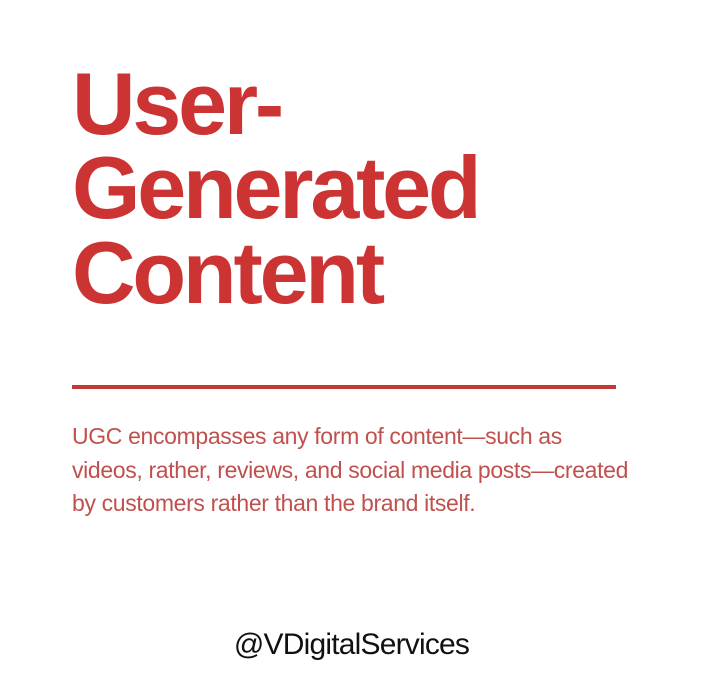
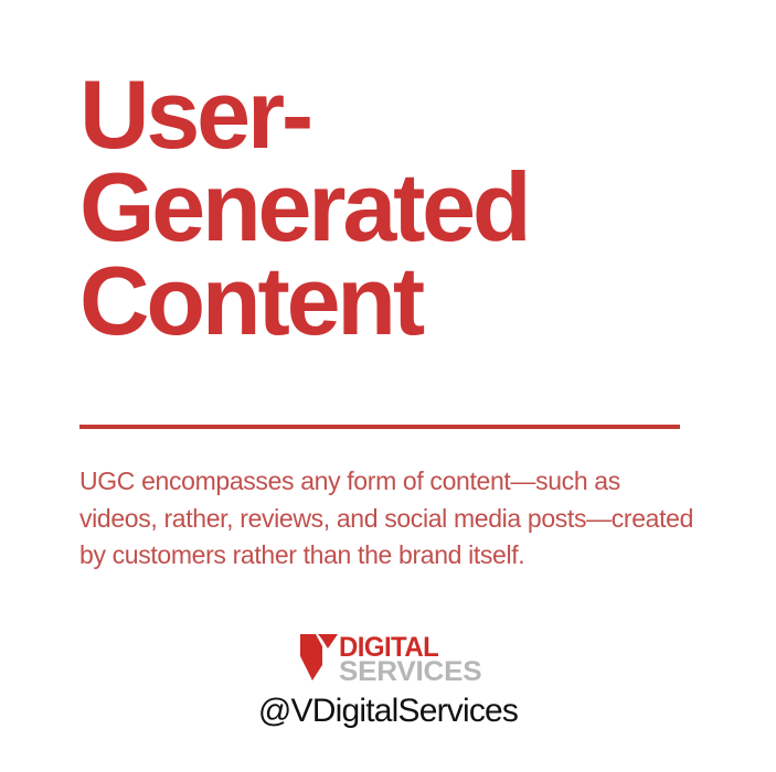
  User-
  Generated
  Content
  UGC encompasses any form of content—such as videos, rather, reviews, and social media posts—created by customers rather than the brand itself.
+ DIGITAL
+ SERVICES
  @VDigitalServices
